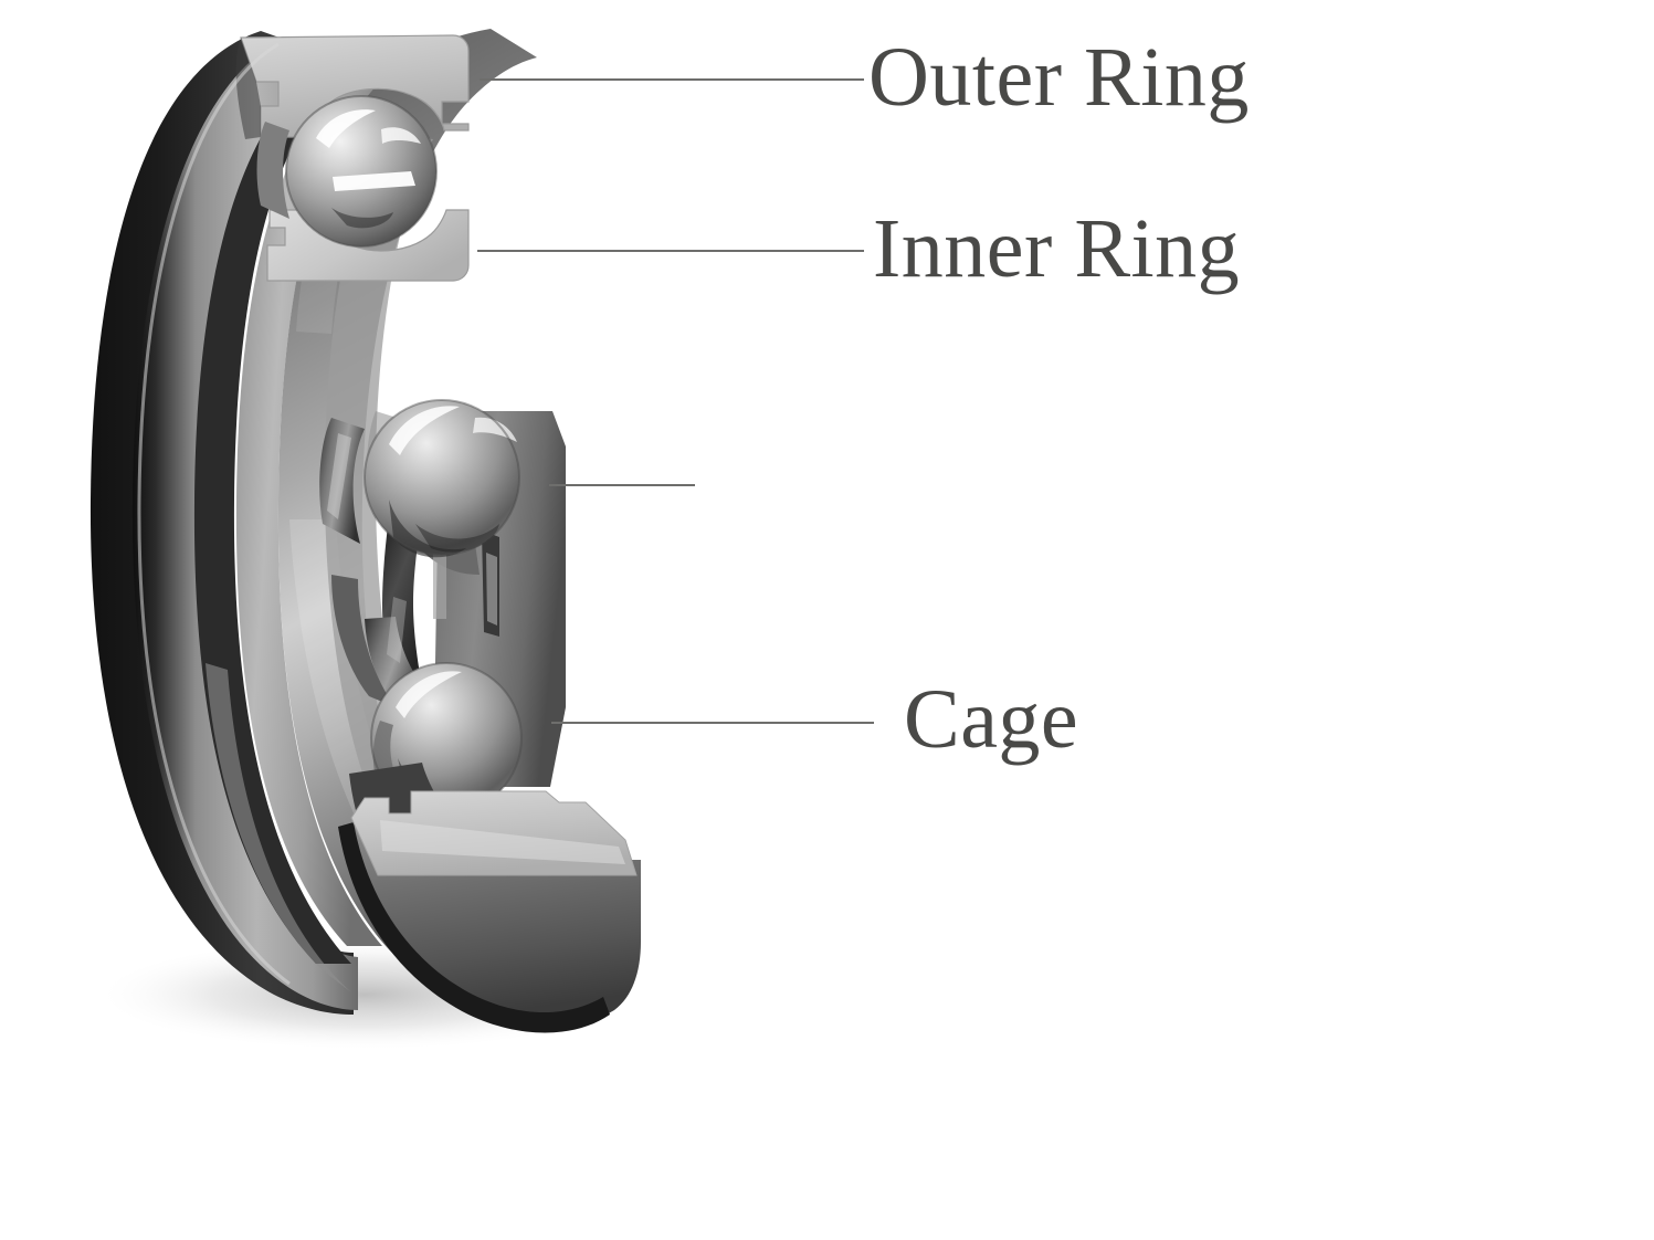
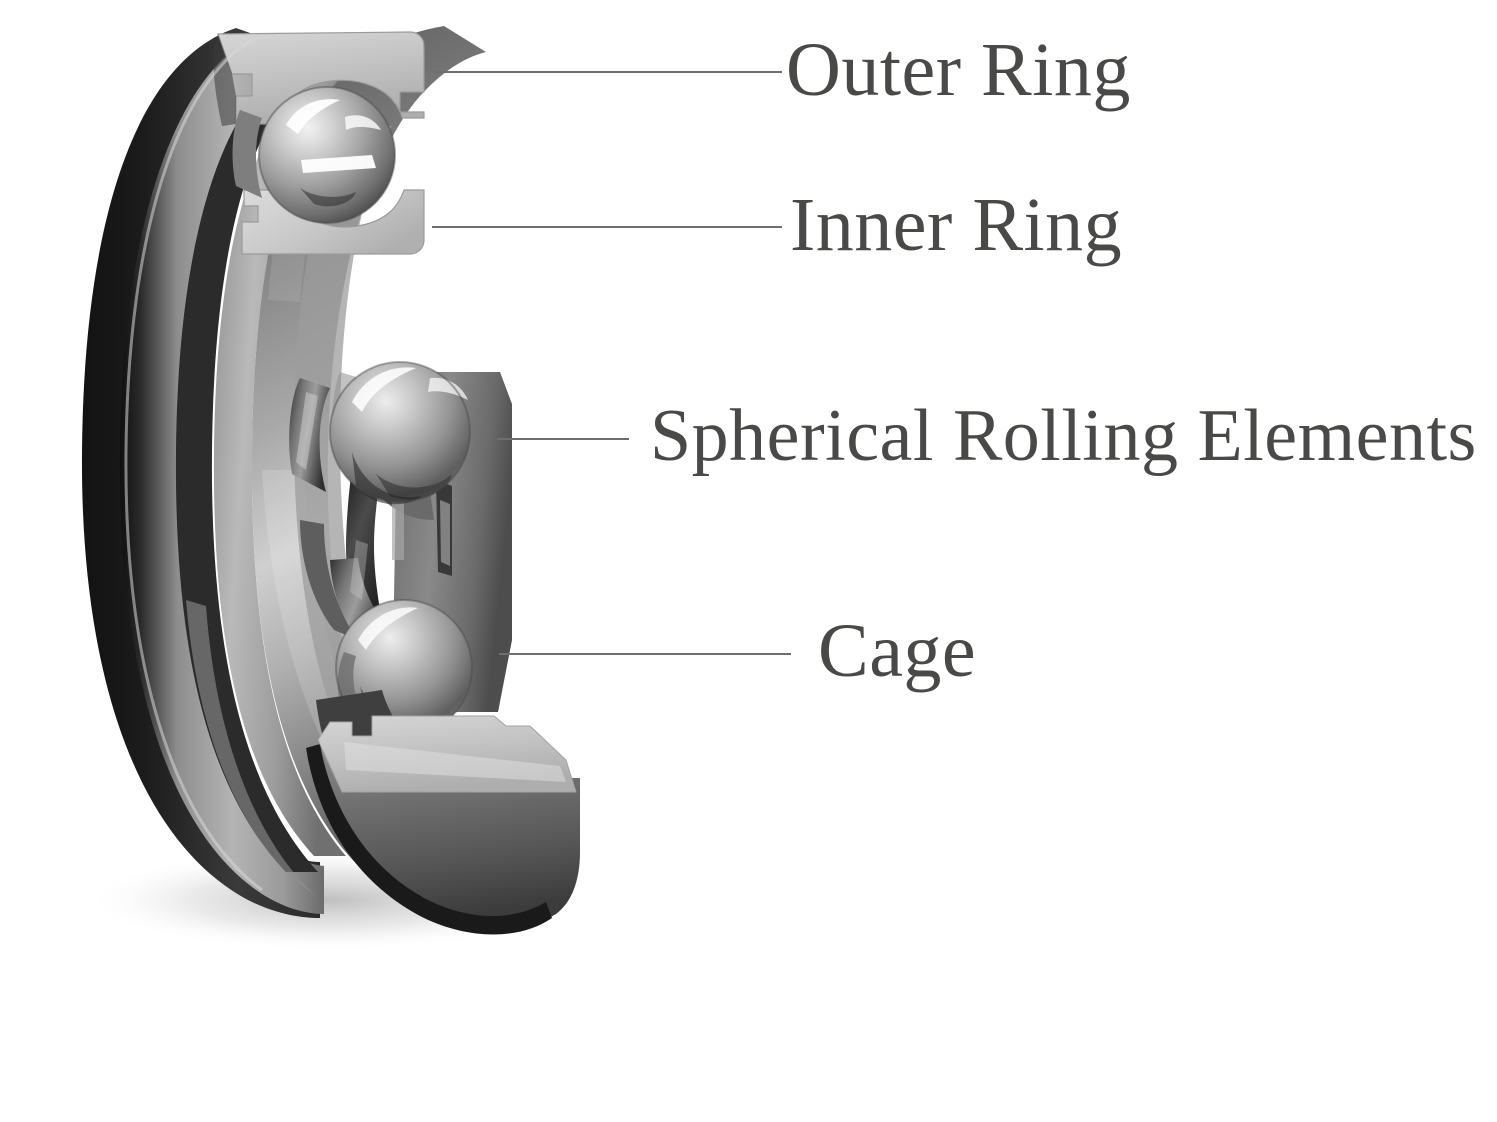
  Outer Ring
  Inner Ring
+ Spherical Rolling Elements
  Cage
